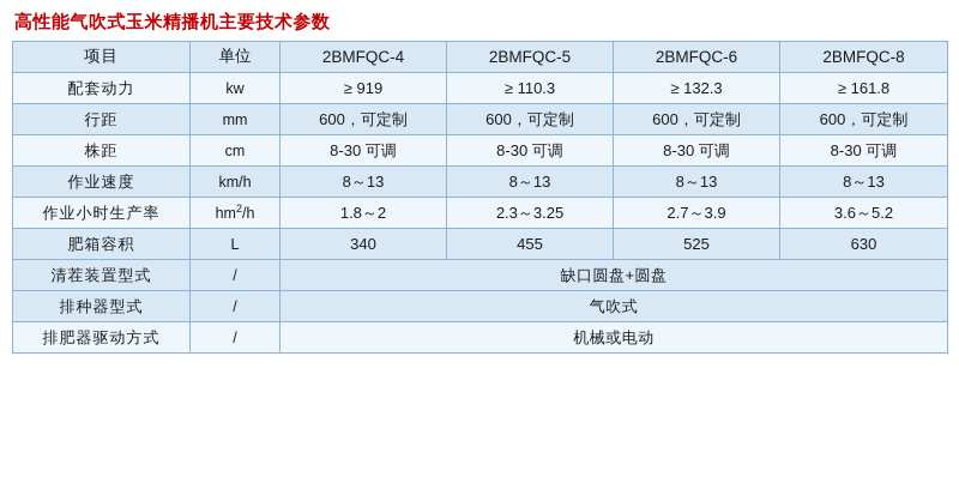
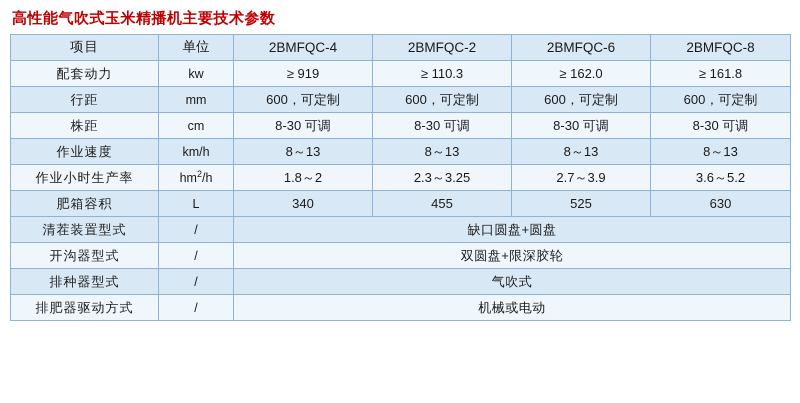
  高性能气吹式玉米精播机主要技术参数
- 项目	单位	2BMFQC-4	2BMFQC-5	2BMFQC-6	2BMFQC-8
+ 项目	单位	2BMFQC-4	2BMFQC-2	2BMFQC-6	2BMFQC-8
- 配套动力	kw	≥ 919	≥ 110.3	≥ 132.3	≥ 161.8
+ 配套动力	kw	≥ 919	≥ 110.3	≥ 162.0	≥ 161.8
  行距	mm	600，可定制	600，可定制	600，可定制	600，可定制
  株距	cm	8-30 可调	8-30 可调	8-30 可调	8-30 可调
  作业速度	km/h	8～13	8～13	8～13	8～13
  作业小时生产率	hm2/h	1.8～2	2.3～3.25	2.7～3.9	3.6～5.2
  肥箱容积	L	340	455	525	630
  清茬装置型式	/	缺口圆盘+圆盘
+ 开沟器型式	/	双圆盘+限深胶轮
  排种器型式	/	气吹式
  排肥器驱动方式	/	机械或电动
